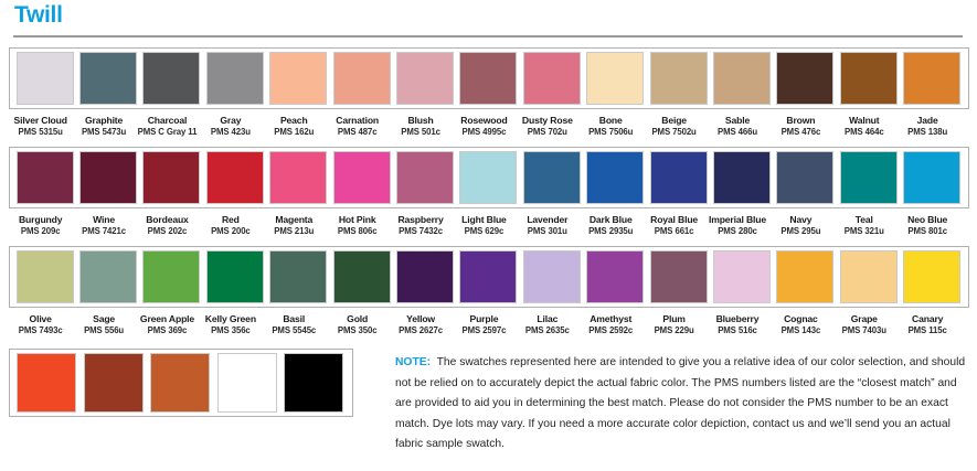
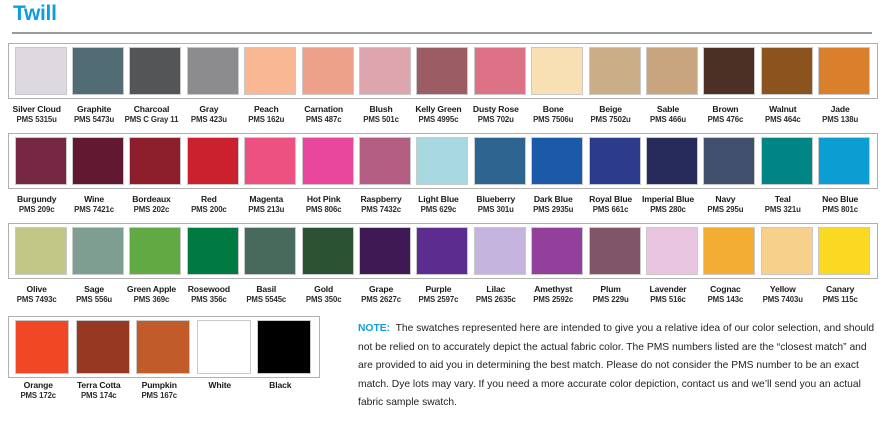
  Twill
  Silver Cloud
  PMS 5315u
  Graphite
  PMS 5473u
  Charcoal
  PMS C Gray 11
  Gray
  PMS 423u
  Peach
  PMS 162u
  Carnation
  PMS 487c
  Blush
  PMS 501c
- Rosewood
+ Kelly Green
  PMS 4995c
  Dusty Rose
  PMS 702u
  Bone
  PMS 7506u
  Beige
  PMS 7502u
  Sable
  PMS 466u
  Brown
  PMS 476c
  Walnut
  PMS 464c
  Jade
  PMS 138u
  Burgundy
  PMS 209c
  Wine
  PMS 7421c
  Bordeaux
  PMS 202c
  Red
  PMS 200c
  Magenta
  PMS 213u
  Hot Pink
  PMS 806c
  Raspberry
  PMS 7432c
  Light Blue
  PMS 629c
- Lavender
+ Blueberry
  PMS 301u
  Dark Blue
  PMS 2935u
  Royal Blue
  PMS 661c
  Imperial Blue
  PMS 280c
  Navy
  PMS 295u
  Teal
  PMS 321u
  Neo Blue
  PMS 801c
  Olive
  PMS 7493c
  Sage
  PMS 556u
  Green Apple
  PMS 369c
- Kelly Green
+ Rosewood
  PMS 356c
  Basil
  PMS 5545c
  Gold
  PMS 350c
- Yellow
+ Grape
  PMS 2627c
  Purple
  PMS 2597c
  Lilac
  PMS 2635c
  Amethyst
  PMS 2592c
  Plum
  PMS 229u
- Blueberry
+ Lavender
  PMS 516c
  Cognac
  PMS 143c
- Grape
+ Yellow
  PMS 7403u
  Canary
  PMS 115c
+ Orange
+ PMS 172c
+ Terra Cotta
+ PMS 174c
+ Pumpkin
+ PMS 167c
+ White
+ Black
  NOTE: The swatches represented here are intended to give you a relative idea of our color selection, and should not be relied on to accurately depict the actual fabric color. The PMS numbers listed are the “closest match” and are provided to aid you in determining the best match. Please do not consider the PMS number to be an exact match. Dye lots may vary. If you need a more accurate color depiction, contact us and we’ll send you an actual fabric sample swatch.
